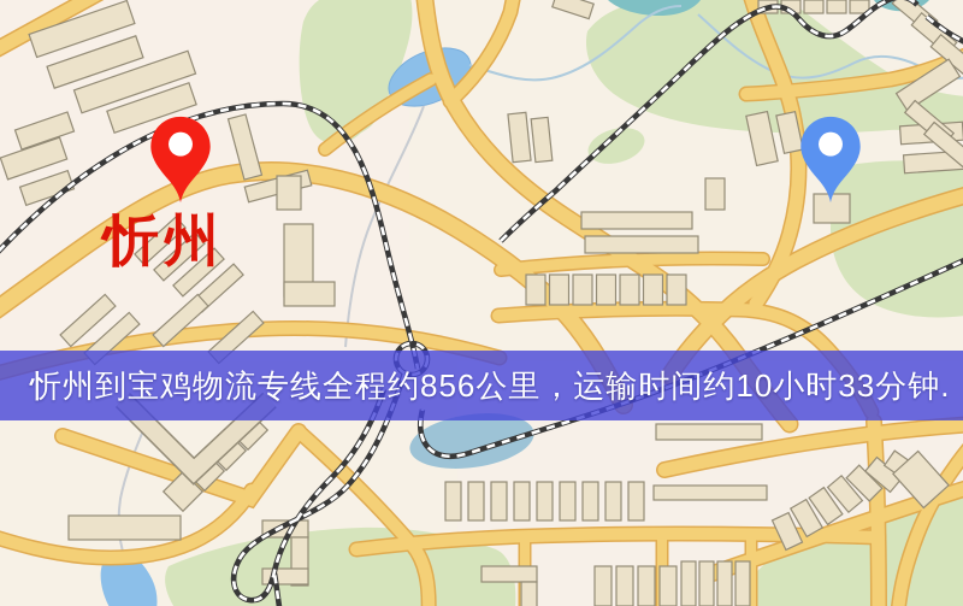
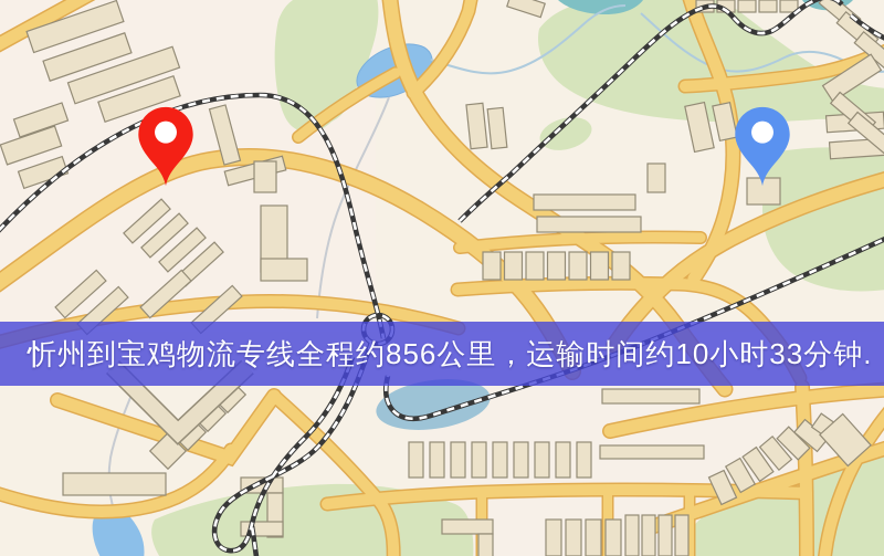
- 忻州
  忻州到宝鸡物流专线全程约856公里，运输时间约10小时33分钟.
